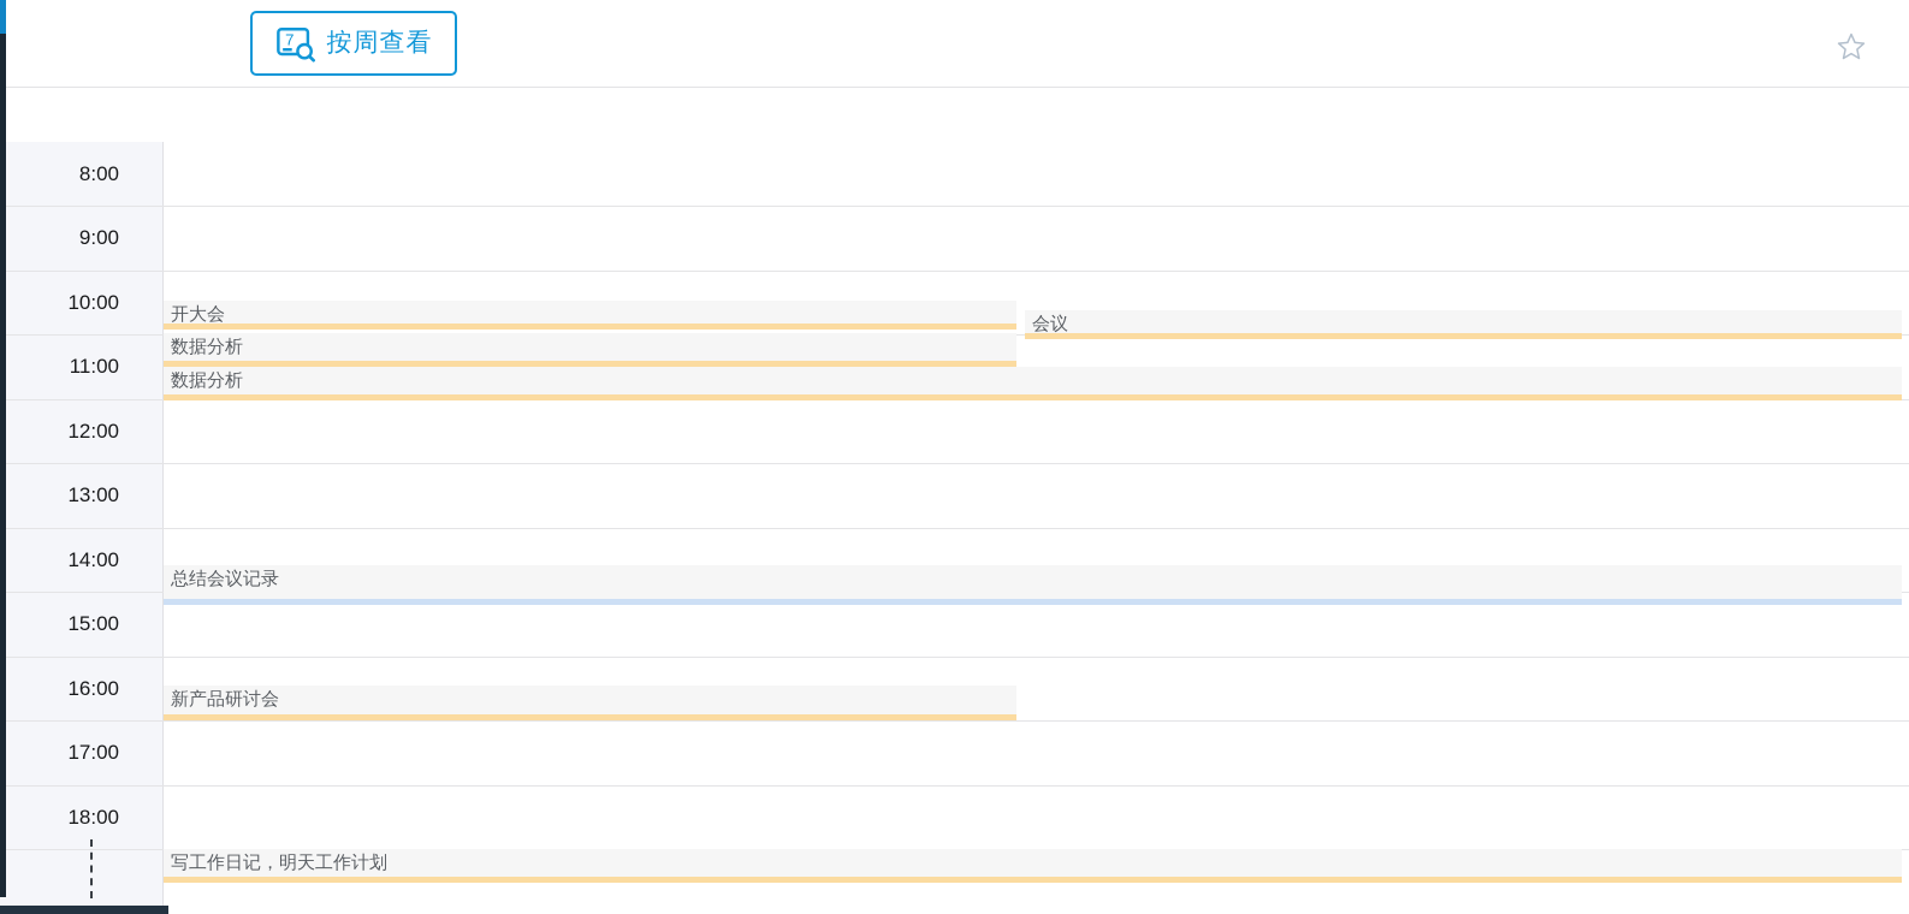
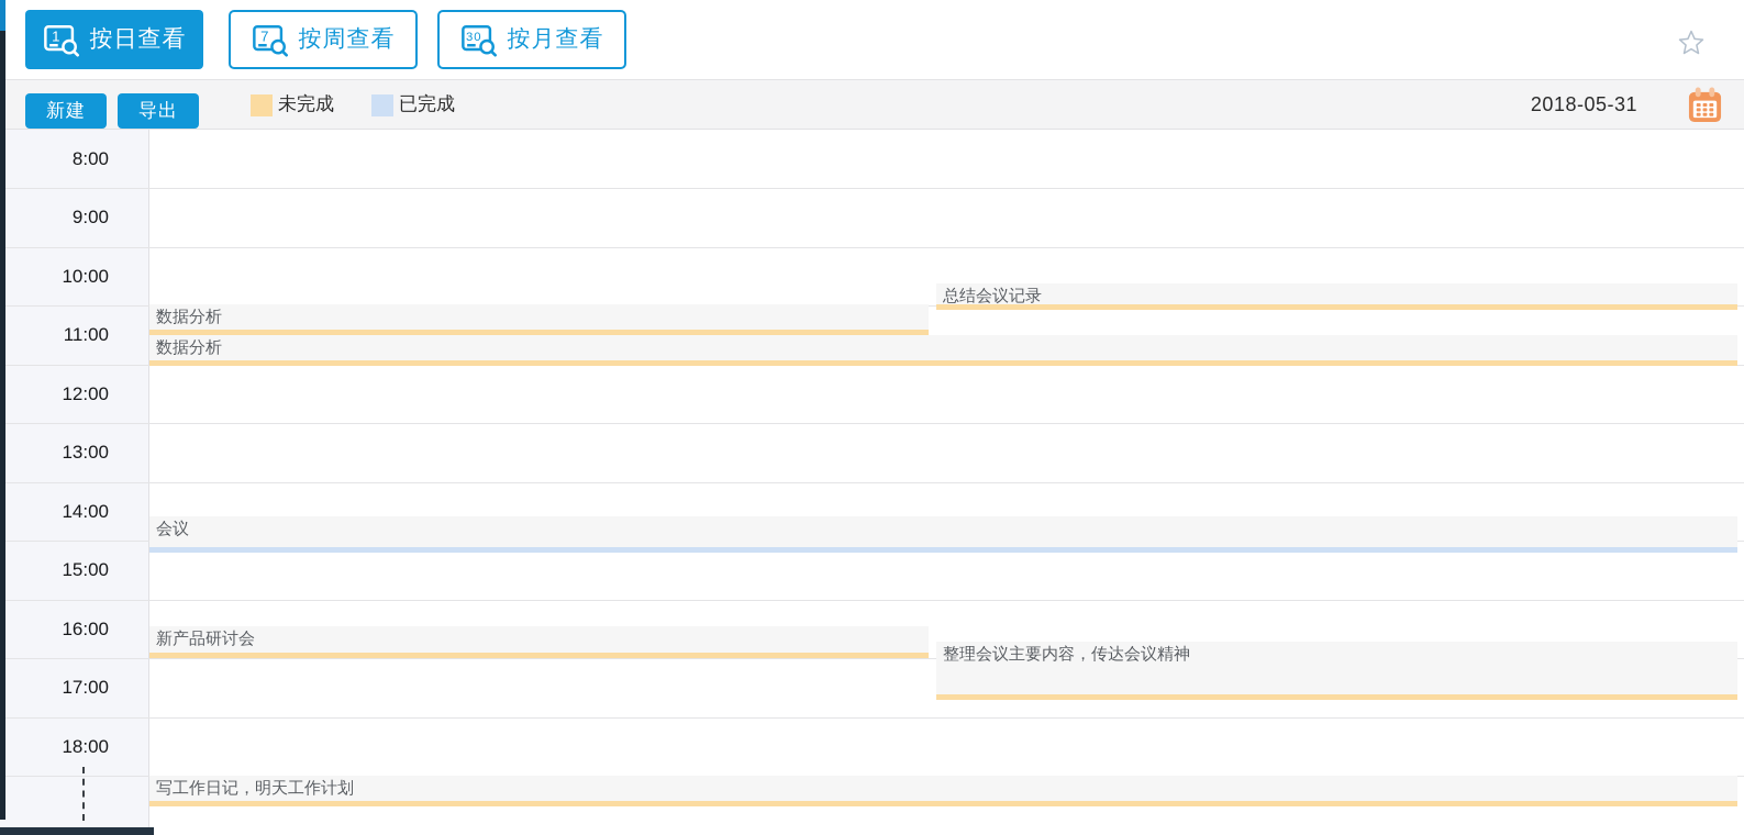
+ 1
+ 按日查看
  7
  按周查看
+ 30
+ 按月查看
+ 新建
+ 导出
+ 未完成
+ 已完成
+ 2018-05-31
  8:00
  9:00
  10:00
  11:00
  12:00
  13:00
  14:00
  15:00
  16:00
  17:00
  18:00
- 开大会
- 会议
+ 总结会议记录
  数据分析
  数据分析
- 总结会议记录
+ 会议
  新产品研讨会
+ 整理会议主要内容，传达会议精神
  写工作日记，明天工作计划
